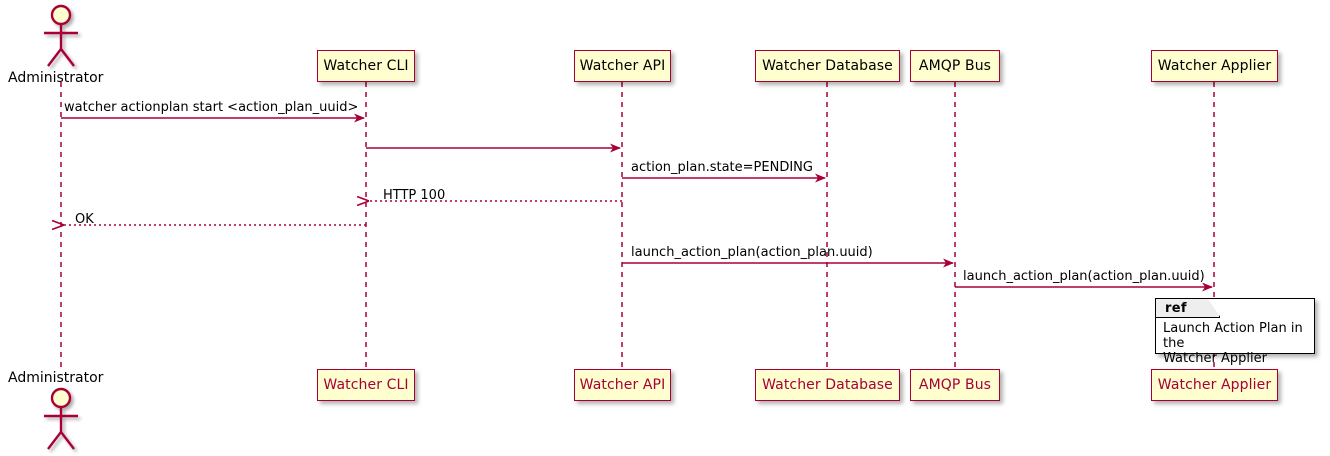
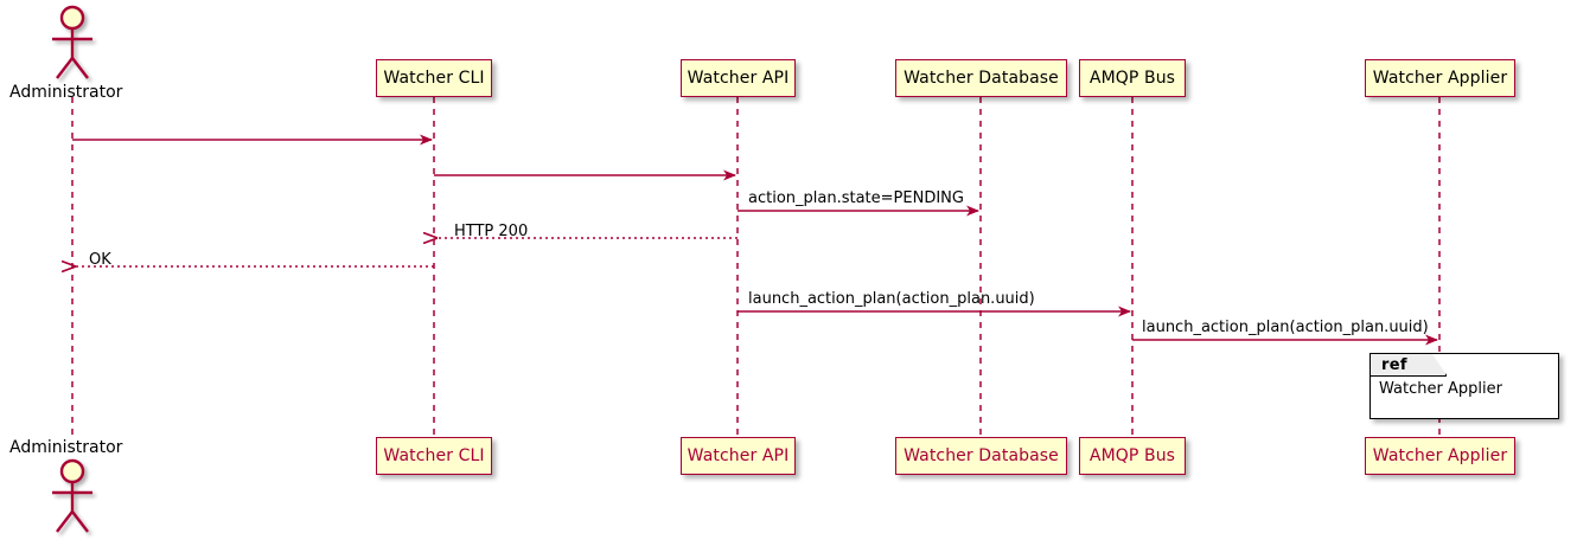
  Administrator
  Administrator
  Watcher CLI
  Watcher API
  Watcher Database
  AMQP Bus
  Watcher Applier
  Watcher CLI
  Watcher API
  Watcher Database
  AMQP Bus
  Watcher Applier
- watcher actionplan start <action_plan_uuid>
  action_plan.state=PENDING
- HTTP 100
+ HTTP 200
  OK
  launch_action_plan(action_plan.uuid)
  launch_action_plan(action_plan.uuid)
  ref
- Launch Action Plan in the
  Watcher Applier
